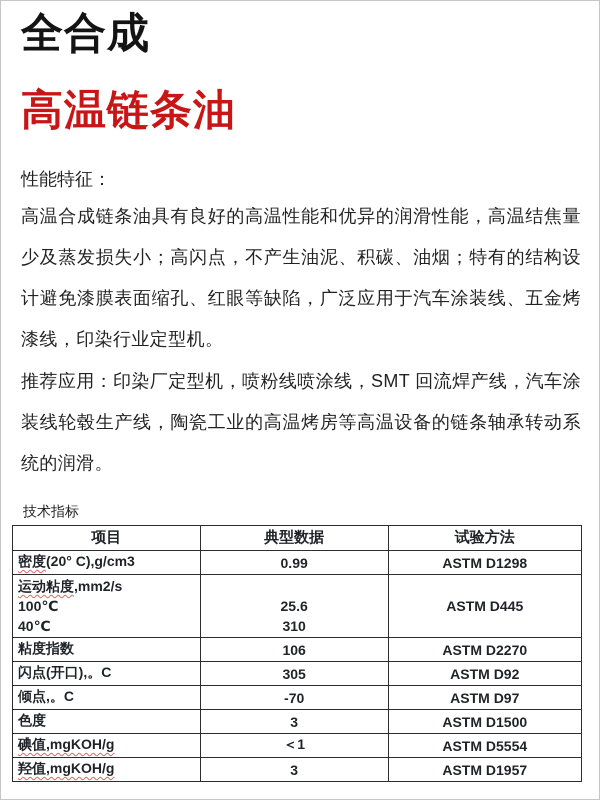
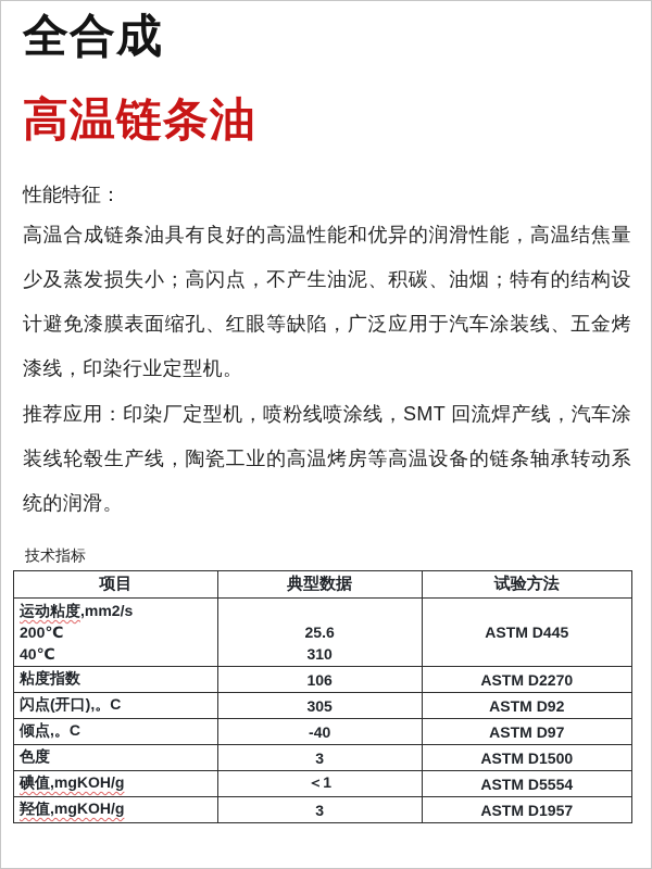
  全合成
  高温链条油
  性能特征：
  高温合成链条油具有良好的高温性能和优异的润滑性能，高温结焦量少及蒸发损失小；高闪点，不产生油泥、积碳、油烟；特有的结构设计避免漆膜表面缩孔、红眼等缺陷，广泛应用于汽车涂装线、五金烤漆线，印染行业定型机。
  推荐应用：印染厂定型机，喷粉线喷涂线，SMT 回流焊产线，汽车涂装线轮毂生产线，陶瓷工业的高温烤房等高温设备的链条轴承转动系统的润滑。
  技术指标
  项目	典型数据	试验方法
- 密度(20° C),g/cm3	0.99	ASTM D1298
- 运动粘度,mm2/s 100℃ 40℃	25.6 310	ASTM D445
+ 运动粘度,mm2/s 200℃ 40℃	25.6 310	ASTM D445
  粘度指数	106	ASTM D2270
  闪点(开口),。C	305	ASTM D92
- 倾点,。C	-70	ASTM D97
+ 倾点,。C	-40	ASTM D97
  色度	3	ASTM D1500
  碘值,mgKOH/g	＜1	ASTM D5554
  羟值,mgKOH/g	3	ASTM D1957
